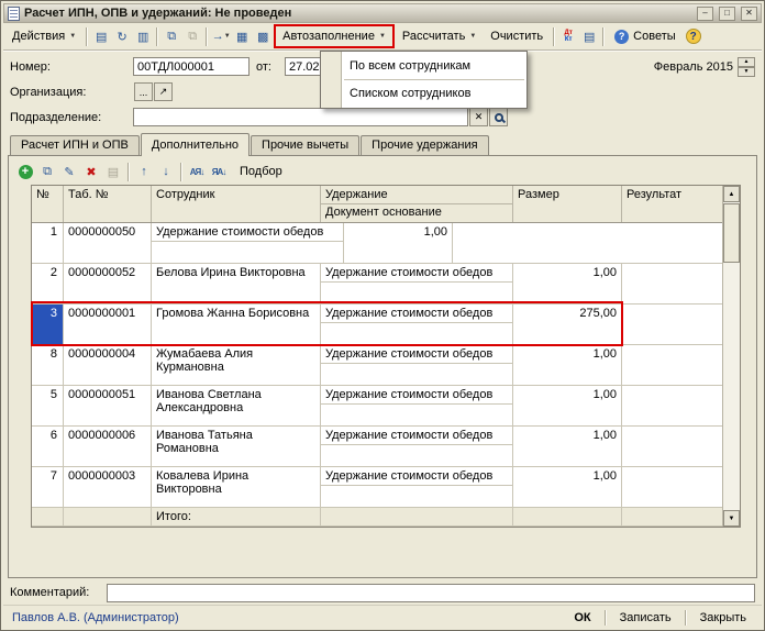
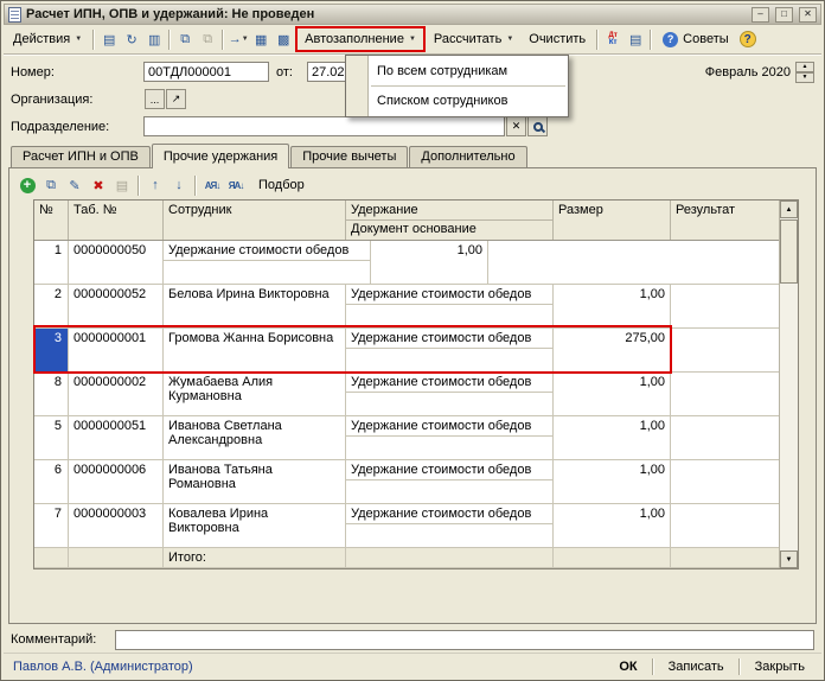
  Расчет ИПН, ОПВ и удержаний: Не проведен
  –
  □
  ✕
  Действия
  ▤
  ↻
  ▥
  ⧉
  ⧉
  →
  ▦
  ▩
  Автозаполнение
  Рассчитать
  Очистить
  ▤
  ?
  Советы
  ?
  Номер:
  00ТДЛ000001
  от:
- Февраль 2015
+ Февраль 2020
  Организация:
  ...
  ↗
  Подразделение:
  ✕
  Расчет ИПН и ОПВ
- Дополнительно
+ Прочие удержания
  Прочие вычеты
- Прочие удержания
+ Дополнительно
  +
  ⧉
  ✎
  ✖
  ▤
  ↑
  ↓
  АЯ↓
  ЯА↓
  Подбор
  №
  Таб. №
  Сотрудник
  Удержание
  Документ основание
  Размер
  Результат
  1
  0000000050
  Удержание стоимости обедов
  1,00
  2
  0000000052
  Белова Ирина Викторовна
  Удержание стоимости обедов
  1,00
  3
  0000000001
  Громова Жанна Борисовна
  Удержание стоимости обедов
  275,00
  8
- 0000000004
+ 0000000002
  Жумабаева Алия Курмановна
  Удержание стоимости обедов
  1,00
  5
  0000000051
  Иванова Светлана Александровна
  Удержание стоимости обедов
  1,00
  6
  0000000006
  Иванова Татьяна Романовна
  Удержание стоимости обедов
  1,00
  7
  0000000003
  Ковалева Ирина Викторовна
  Удержание стоимости обедов
  1,00
  Итого:
  Комментарий:
  Павлов А.В. (Администратор)
  ОК
  Записать
  Закрыть
  По всем сотрудникам
  Списком сотрудников
